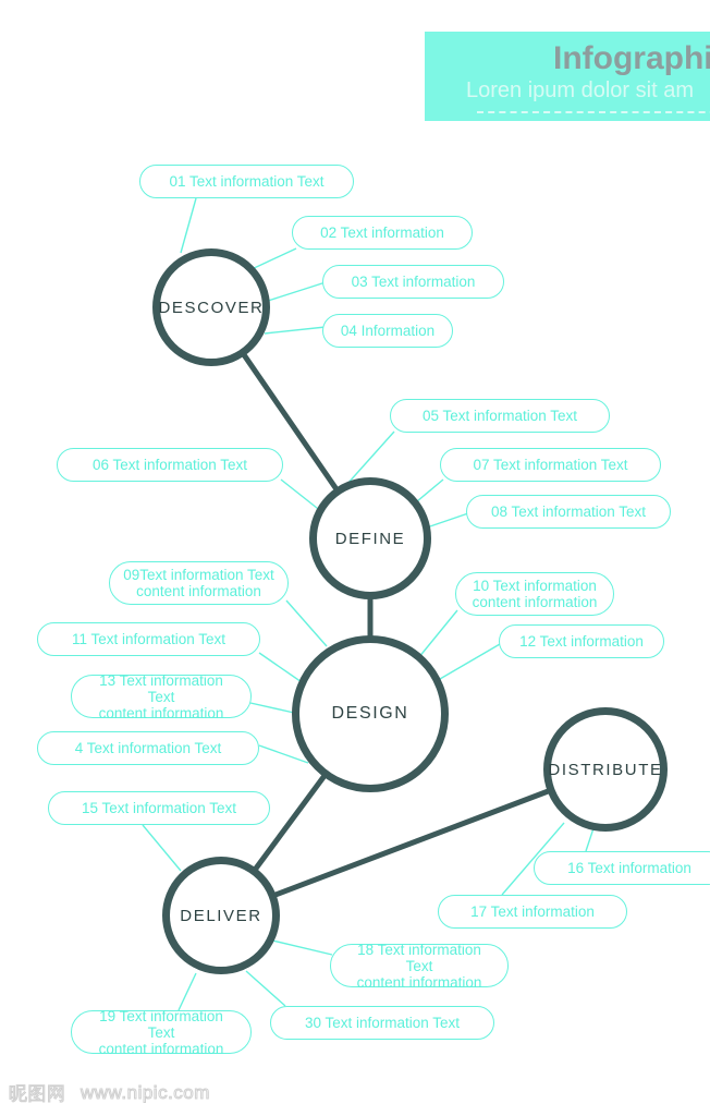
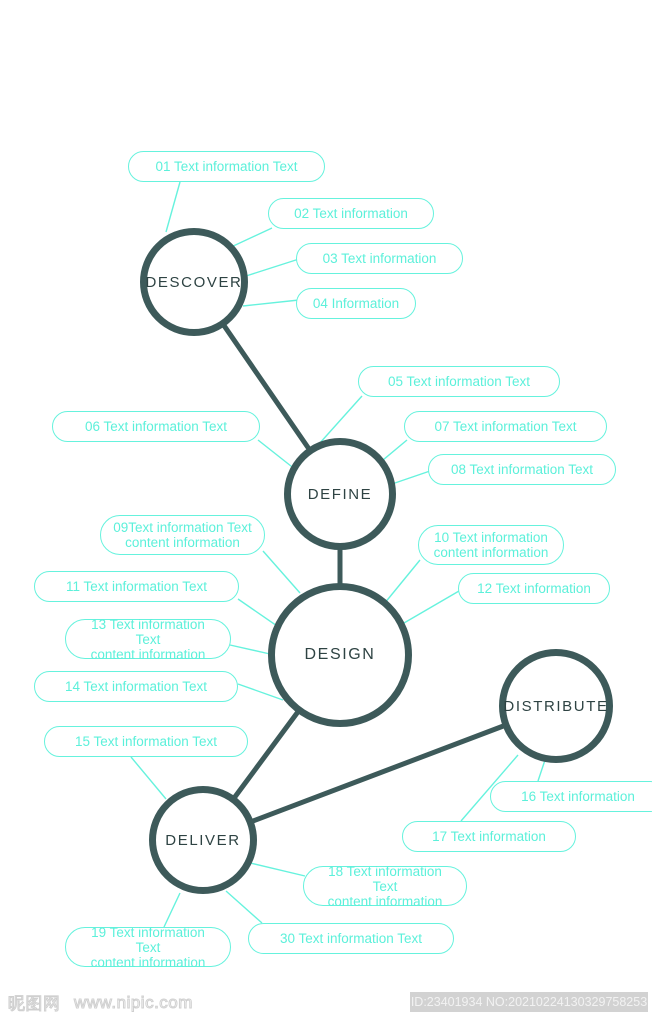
- Infographi
- Loren ipum dolor sit am
  DESCOVER
  DEFINE
  DESIGN
  DELIVER
  DISTRIBUTE
  01 Text information Text
  02 Text information
  03 Text information
  04 Information
  05 Text information Text
  06 Text information Text
  07 Text information Text
  08 Text information Text
  09Text information Text
  content information
  10 Text information
  content information
  11 Text information Text
  12 Text information
  13 Text information Text
  content information
- 4 Text information Text
+ 14 Text information Text
  15 Text information Text
  16 Text information
  17 Text information
  18 Text information Text
  content information
  19 Text information Text
  content information
  30 Text information Text
  昵图网
  www.nipic.com
+ ID:23401934 NO:20210224130329758253
